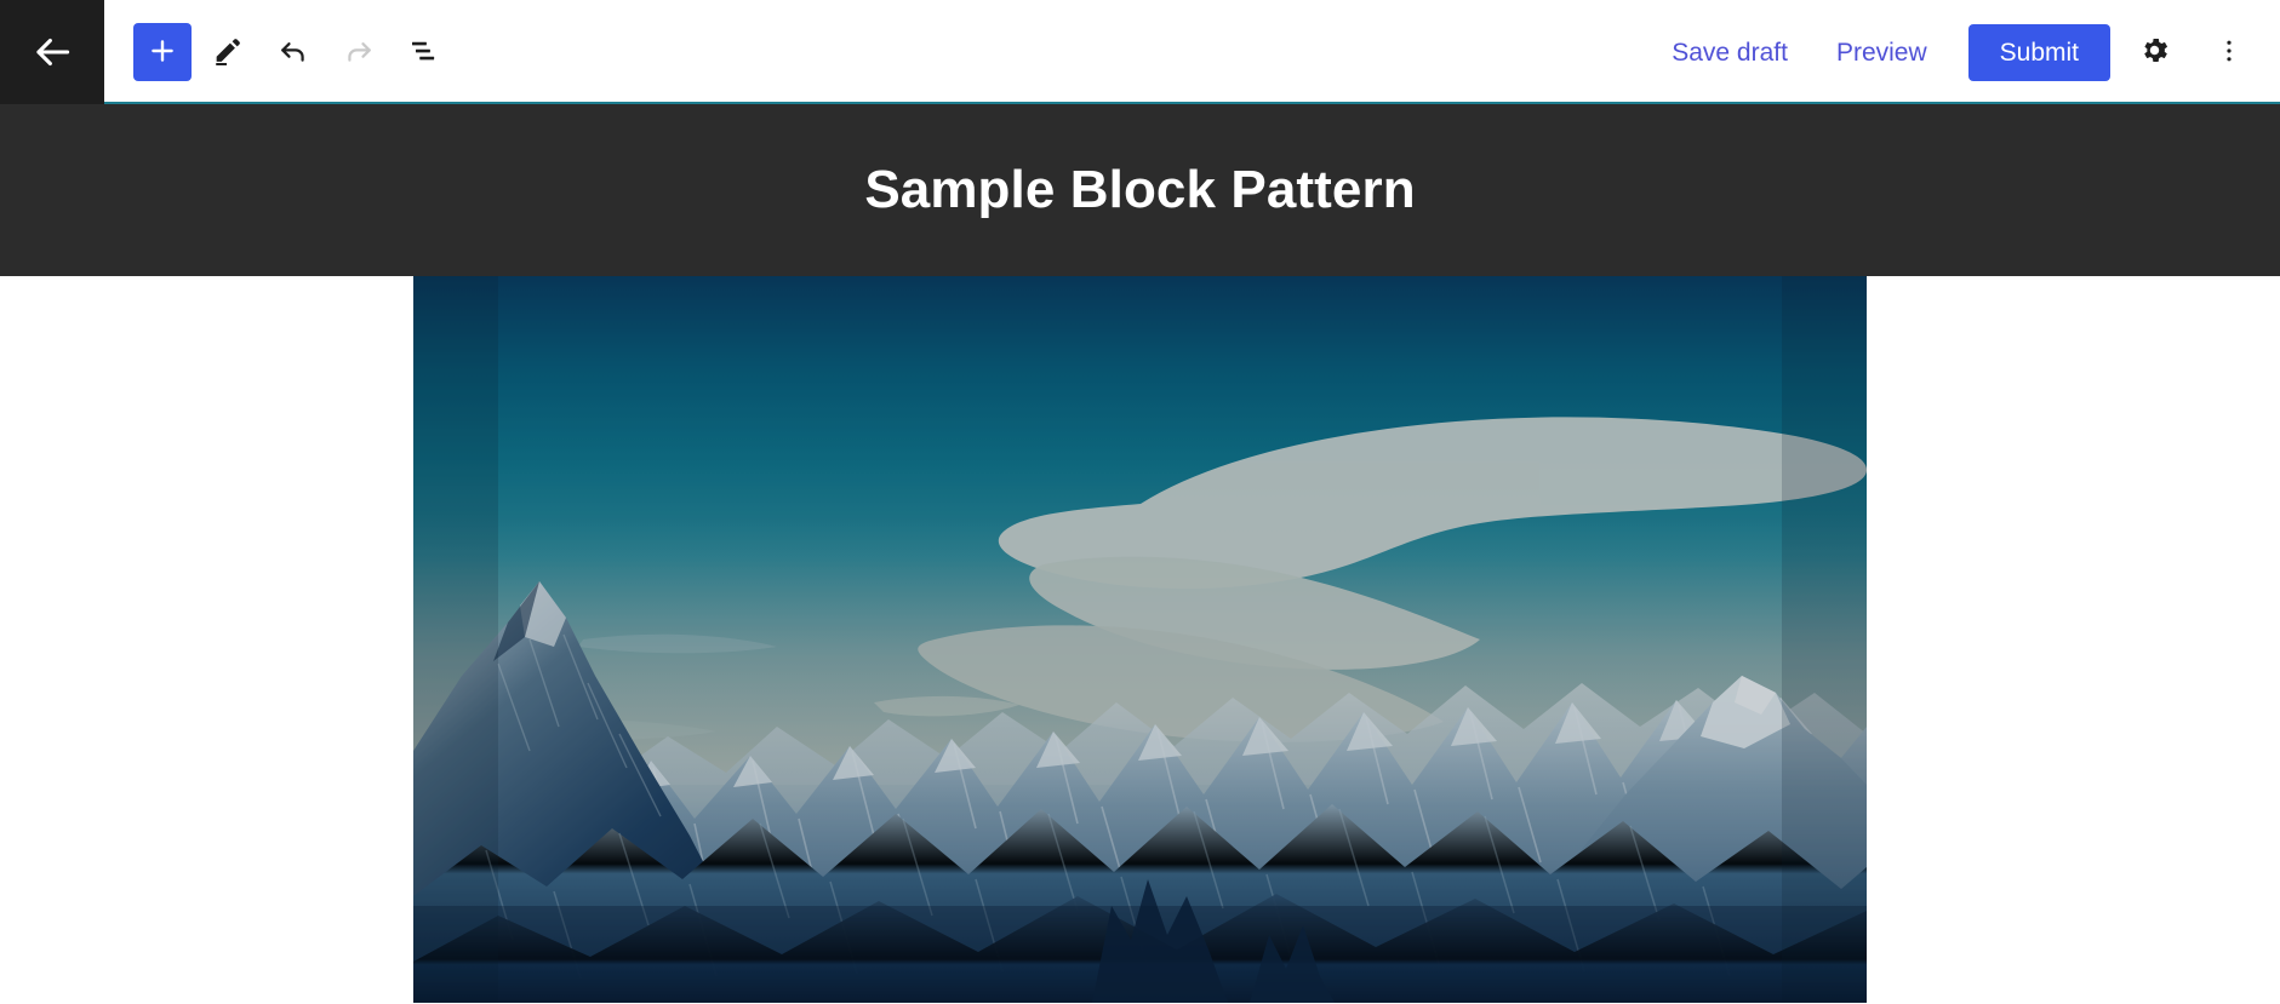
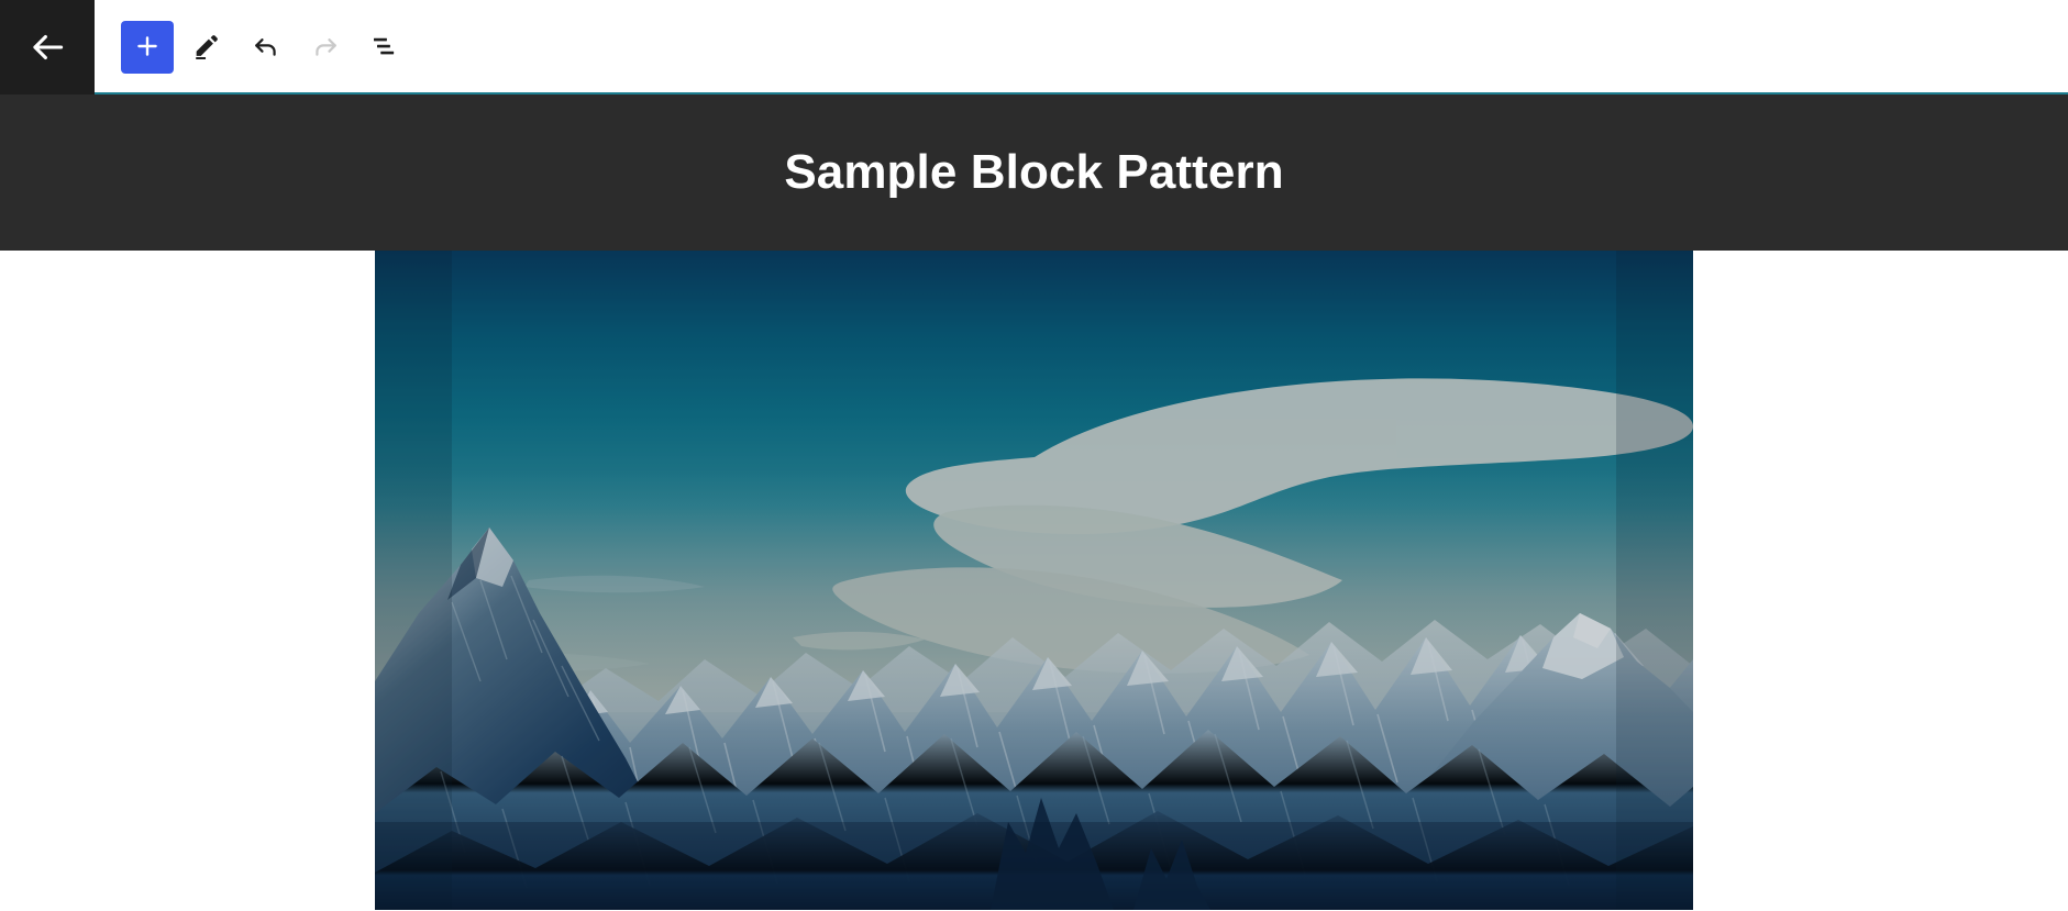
- Save draft
- Preview
- Submit
  Sample Block Pattern
